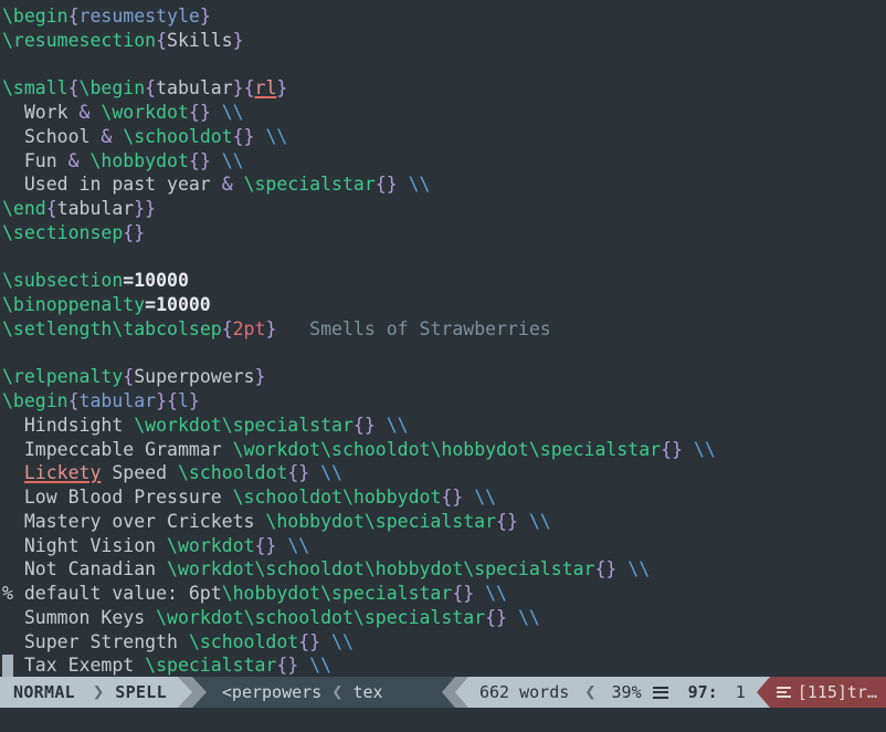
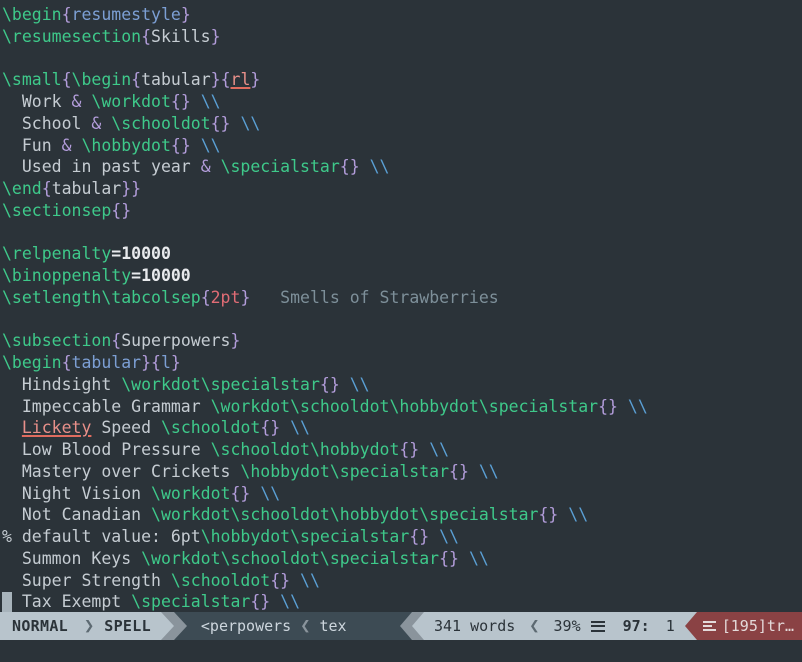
  \begin{resumestyle}
  \resumesection{Skills}
  \small{\begin{tabular}{rl}
  Work & \workdot{} \\
  School & \schooldot{} \\
  Fun & \hobbydot{} \\
  Used in past year & \specialstar{} \\
  \end{tabular}}
  \sectionsep{}
- \subsection=10000
+ \relpenalty=10000
  \binoppenalty=10000
  \setlength\tabcolsep{2pt} Smells of Strawberries
- \relpenalty{Superpowers}
+ \subsection{Superpowers}
  \begin{tabular}{l}
  Hindsight \workdot\specialstar{} \\
  Impeccable Grammar \workdot\schooldot\hobbydot\specialstar{} \\
  Lickety Speed \schooldot{} \\
  Low Blood Pressure \schooldot\hobbydot{} \\
  Mastery over Crickets \hobbydot\specialstar{} \\
  Night Vision \workdot{} \\
  Not Canadian \workdot\schooldot\hobbydot\specialstar{} \\
  % default value: 6pt\hobbydot\specialstar{} \\
  Summon Keys \workdot\schooldot\specialstar{} \\
  Super Strength \schooldot{} \\
  Tax Exempt \specialstar{} \\
  NORMAL
  ❯
  SPELL
  <perpowers
  ❮
  tex
- 662 words
+ 341 words
  ❮
  39%
  97:
  1
- [115]tr…
+ [195]tr…
